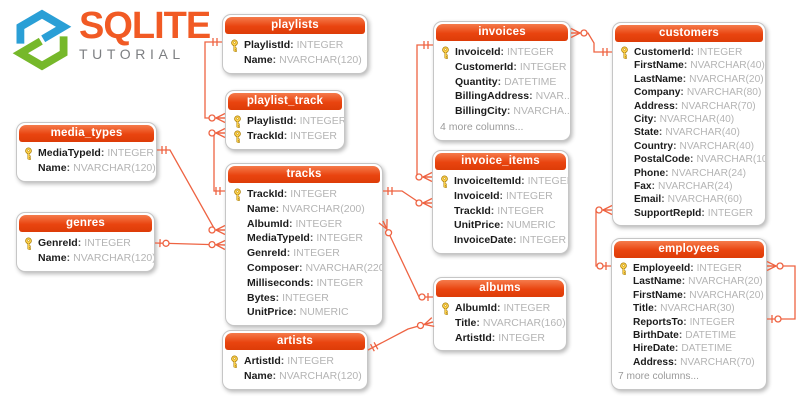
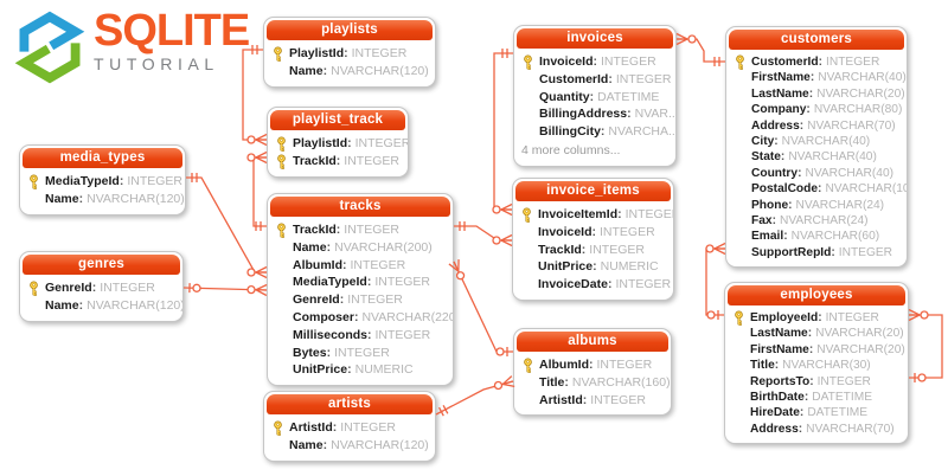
  SQLITE
  TUTORIAL
  playlists
  PlaylistId
  INTEGER
  Name
  NVARCHAR(120)
  playlist_track
  PlaylistId
  INTEGER
  TrackId
  INTEGER
  media_types
  MediaTypeId
  INTEGER
  Name
  NVARCHAR(120)
  genres
  GenreId
  INTEGER
  Name
  NVARCHAR(120
  tracks
  TrackId
  INTEGER
  Name
  NVARCHAR(200)
  AlbumId
  INTEGER
  MediaTypeId
  INTEGER
  GenreId
  INTEGER
  Composer
  NVARCHAR(220
  Milliseconds
  INTEGER
  Bytes
  INTEGER
  UnitPrice
  NUMERIC
  artists
  ArtistId
  INTEGER
  Name
  NVARCHAR(120)
  invoices
  InvoiceId
  INTEGER
  CustomerId
  INTEGER
  Quantity
  DATETIME
  BillingAddress
  NVAR..
  BillingCity
  NVARCHA..
  4 more columns...
  invoice_items
  InvoiceItemId
  INTEGE
  InvoiceId
  INTEGER
  TrackId
  INTEGER
  UnitPrice
  NUMERIC
  InvoiceDate
  INTEGER
  albums
  AlbumId
  INTEGER
  Title
  NVARCHAR(160)
  ArtistId
  INTEGER
  customers
  CustomerId
  INTEGER
  FirstName
  NVARCHAR(40)
  LastName
  NVARCHAR(20)
  Company
  NVARCHAR(80)
  Address
  NVARCHAR(70)
  City
  NVARCHAR(40)
  State
  NVARCHAR(40)
  Country
  NVARCHAR(40)
  PostalCode
  NVARCHAR(10
  Phone
  NVARCHAR(24)
  Fax
  NVARCHAR(24)
  Email
  NVARCHAR(60)
  SupportRepId
  INTEGER
  employees
  EmployeeId
  INTEGER
  LastName
  NVARCHAR(20)
  FirstName
  NVARCHAR(20)
  Title
  NVARCHAR(30)
  ReportsTo
  INTEGER
  BirthDate
  DATETIME
  HireDate
  DATETIME
  Address
  NVARCHAR(70)
- 7 more columns...
